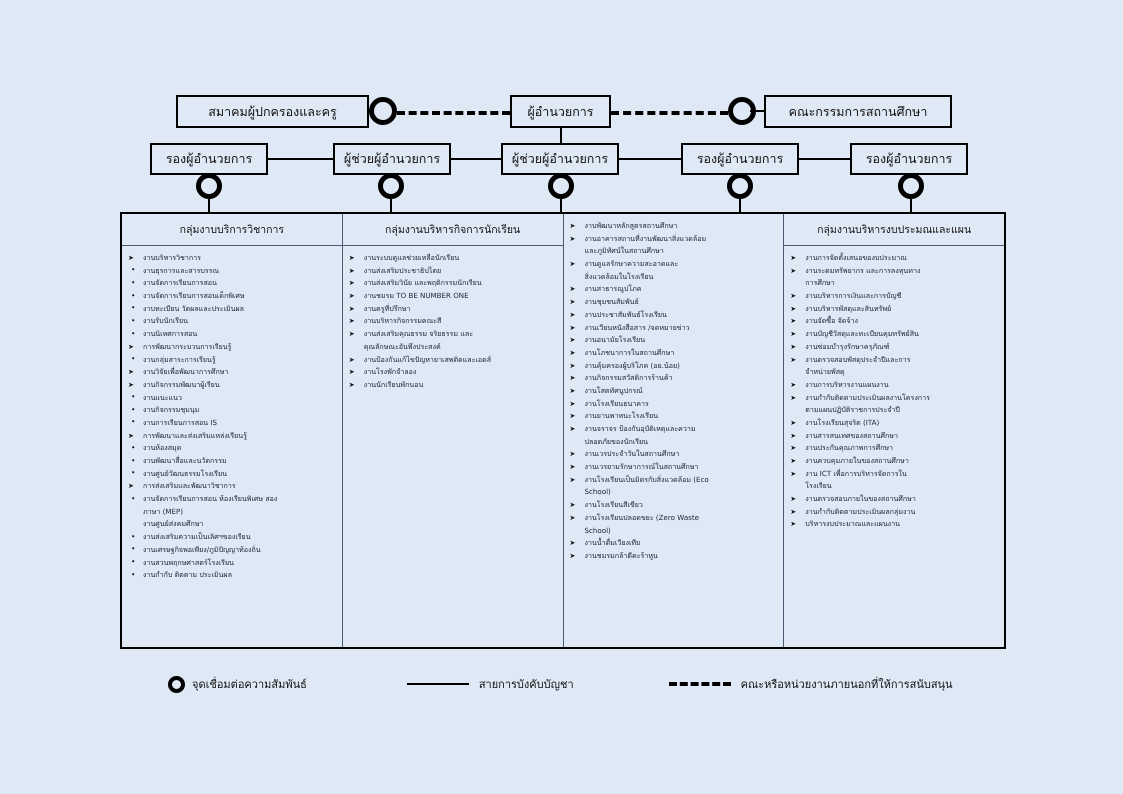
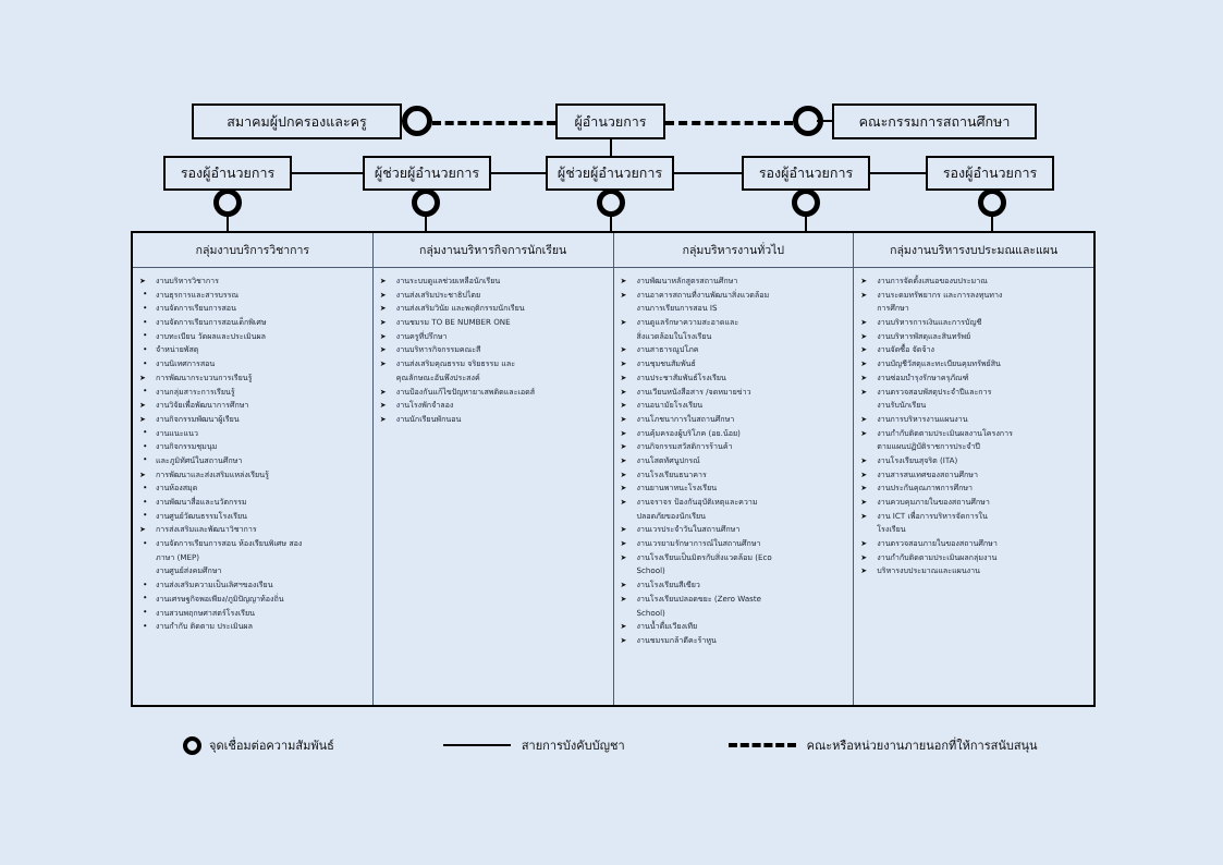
  สมาคมผู้ปกครองและครู
  ผู้อำนวยการ
  คณะกรรมการสถานศึกษา
  รองผู้อำนวยการ
  ผู้ช่วยผู้อำนวยการ
  ผู้ช่วยผู้อำนวยการ
  รองผู้อำนวยการ
  รองผู้อำนวยการ
  กลุ่มงาบบริการวิชาการ
  งานบริหารวิชาการ
  งานธุรการและสารบรรณ
  งานจัดการเรียนการสอน
  งานจัดการเรียนการสอนเด็กพิเศษ
  งาบทะเบียน วัดผลและประเมินผล
- งานรับนักเรียน
+ จำหน่ายพัสดุ
  งานนิเทศการสอน
  การพัฒนากระบวนการเรียนรู้
  งานกลุ่มสาระการเรียนรู้
  งานวิจัยเพื่อพัฒนาการศึกษา
  งานกิจกรรมพัฒนาผู้เรียน
  งานแนะแนว
  งานกิจกรรมชุมนุม
- งานการเรียนการสอน IS
+ และภูมิทัศน์ในสถานศึกษา
  การพัฒนาและส่งเสริมแหล่งเรียนรู้
  งานห้องสมุด
  งานพัฒนาสื่อและนวัตกรรม
  งานศูนย์วัฒนธรรมโรงเรียน
  การส่งเสริมและพัฒนาวิชาการ
  งานจัดการเรียนการสอน ห้องเรียนพิเศษ สอง
  ภาษา (MEP)
  งานศูนย์ส่งคมศึกษา
  งานส่งเสริมความเป็นเลิศฯของเรียน
  งานเศรษฐกิจพอเพียง/ภูมิปัญญาท้องถิ่น
  งานสวนพฤกษศาสตร์โรงเรียน
  งานกำกับ ติดตาม ประเมินผล
  กลุ่มงานบริหารกิจการนักเรียน
  งานระบบดูแลช่วยเหลือนักเรียน
  งานส่งเสริมประชาธิปไตย
  งานส่งเสริมวินัย และพฤติกรรมนักเรียน
  งานชมรม TO BE NUMBER ONE
  งานครูที่ปรึกษา
  งานบริหารกิจกรรมคณะสี
  งานส่งเสริมคุณธรรม จริยธรรม และ
  คุณลักษณะอันพึงประสงค์
  งานป้องกันแก้ไขปัญหายาเสพติดและเอดส์
  งานโรงพักจำลอง
  งานนักเรียนพักนอน
+ กลุ่มบริหารงานทั่วไป
  งาบพัฒนาหลักสูตรสถานศึกษา
  งานอาคารสถานที่งานพัฒนาสิ่งแวดล้อม
- และภูมิทัศน์ในสถานศึกษา
+ งานการเรียนการสอน IS
  งานดูแลรักษาความสะอาดและ
  สิ่งแวดล้อมในโรงเรียน
  งานสาธารณูปโภค
  งานชุมชนสัมพันธ์
  งานประชาสัมพันธ์โรงเรียน
  งานเวียนหนังสือสาร /จดหมายข่าว
  งานอนามัยโรงเรียน
  งานโภชนาการในสถานศึกษา
  งานคุ้มครองผู้บริโภค (อย.น้อย)
  งานกิจกรรมสวัสดิการร้านค้า
  งานโสตทัศนูปกรณ์
  งานโรงเรียนธนาคาร
  งานยานพาหนะโรงเรียน
  งานจราจร ป้องกันอุบัติเหตุและความ
  ปลอดภัยของนักเรียน
  งานเวรประจำวันในสถานศึกษา
  งานเวรยามรักษาการณ์ในสถานศึกษา
  งานโรงเรียนเป็นมิตรกับสิ่งแวดล้อม (Eco
  School)
  งานโรงเรียนสีเขียว
  งานโรงเรียนปลอดขยะ (Zero Waste
  School)
  งานน้ำดื่มเวียงเทีย
  งานชมรมกล้าดีคะร้าหูน
  กลุ่มงานบริหารงบประมณและแผน
  งานการจัดตั้งเสนอของบประมาณ
  งานระดมทรัพยากร และการลงทุนทาง
  การศึกษา
  งานบริหารการเงินและการบัญชี
  งานบริหารพัสดุและสินทรัพย์
  งานจัดซื้อ จัดจ้าง
  งานบัญชีวัสดุและทะเบียนคุมทรัพย์สิน
  งานซ่อมบำรุงรักษาครุภัณฑ์
  งานตรวจสอบพัสดุประจำปีและการ
- จำหน่ายพัสดุ
+ งานรับนักเรียน
  งานการบริหารงานแผนงาน
  งานกำกับติดตามประเมินผลงานโครงการ
  ตามแผนปฏิบัติราชการประจำปี
  งานโรงเรียนสุจริต (ITA)
  งานสารสนเทศของสถานศึกษา
  งานประกันคุณภาพการศึกษา
  งานควบคุมภายในของสถานศึกษา
  งาน ICT เพื่อการบริหารจัดการใน
  โรงเรียน
  งานตรวจสอบภายในของสถานศึกษา
  งานกำกับติดตามประเมินผลกลุ่มงาน
  บริหารงบประมาณและแผนงาน
  จุดเชื่อมต่อความสัมพันธ์
  สายการบังคับบัญชา
  คณะหรือหน่วยงานภายนอกที่ให้การสนับสนุน
